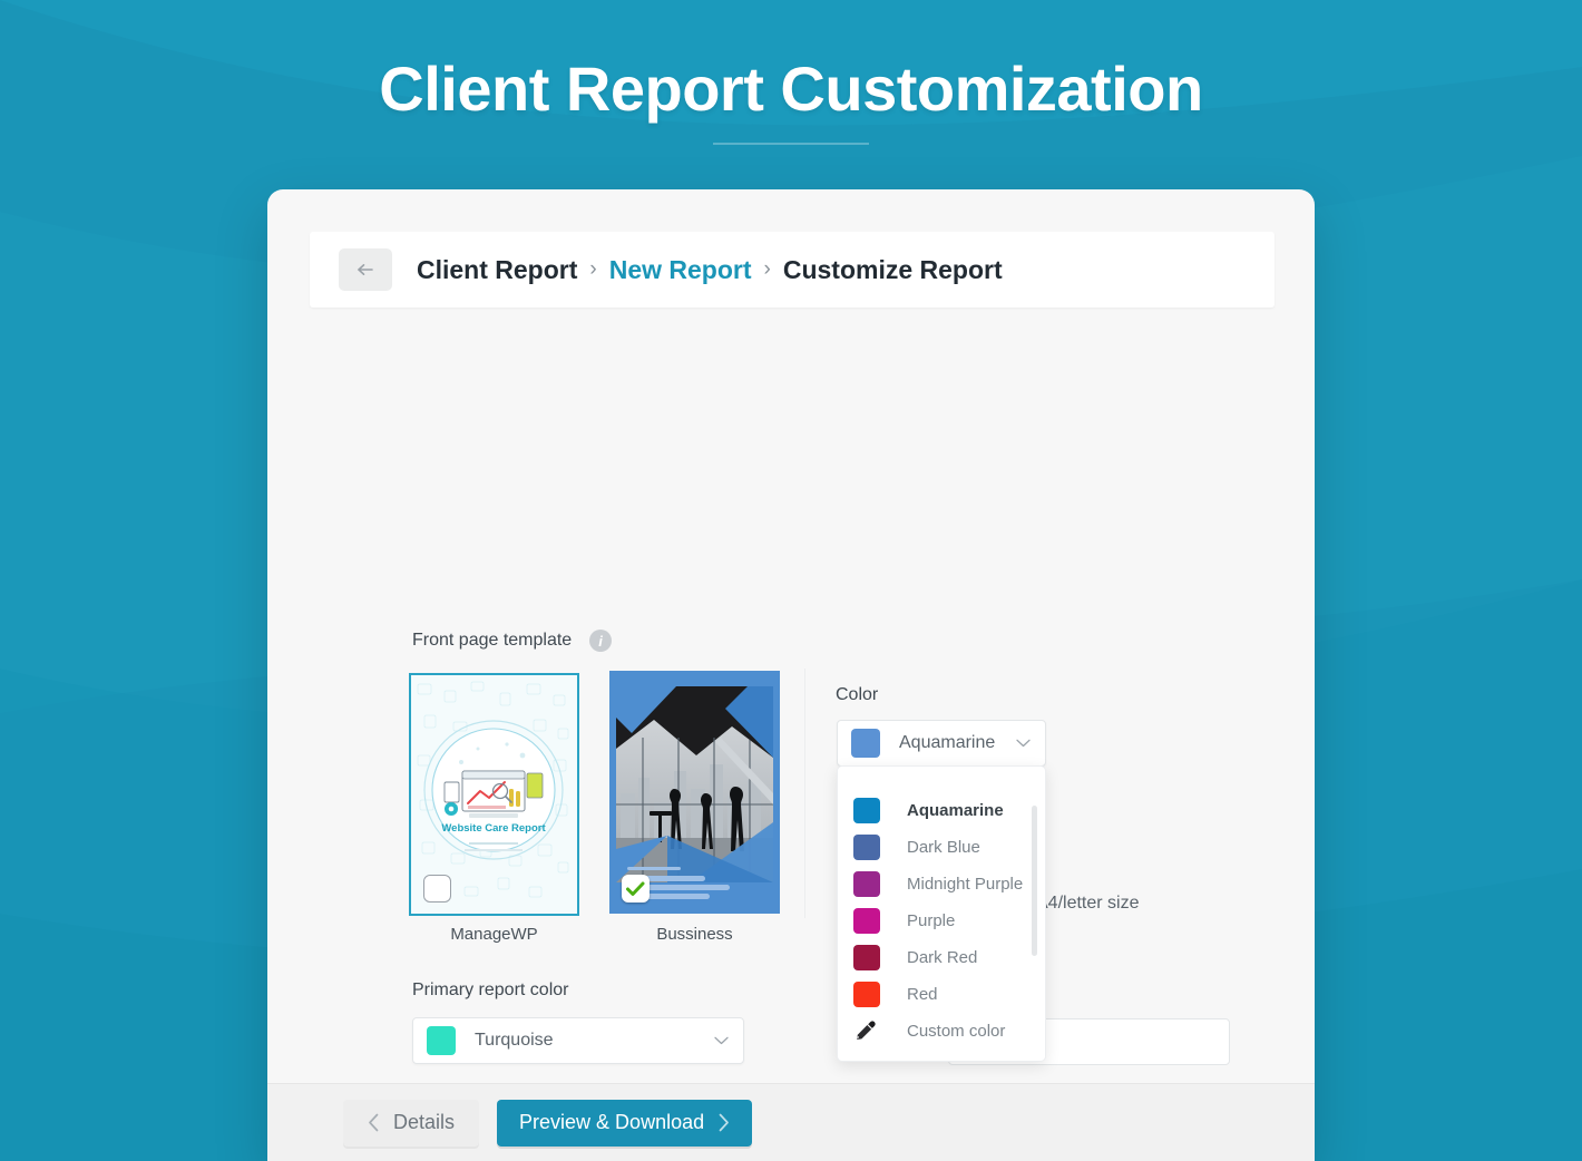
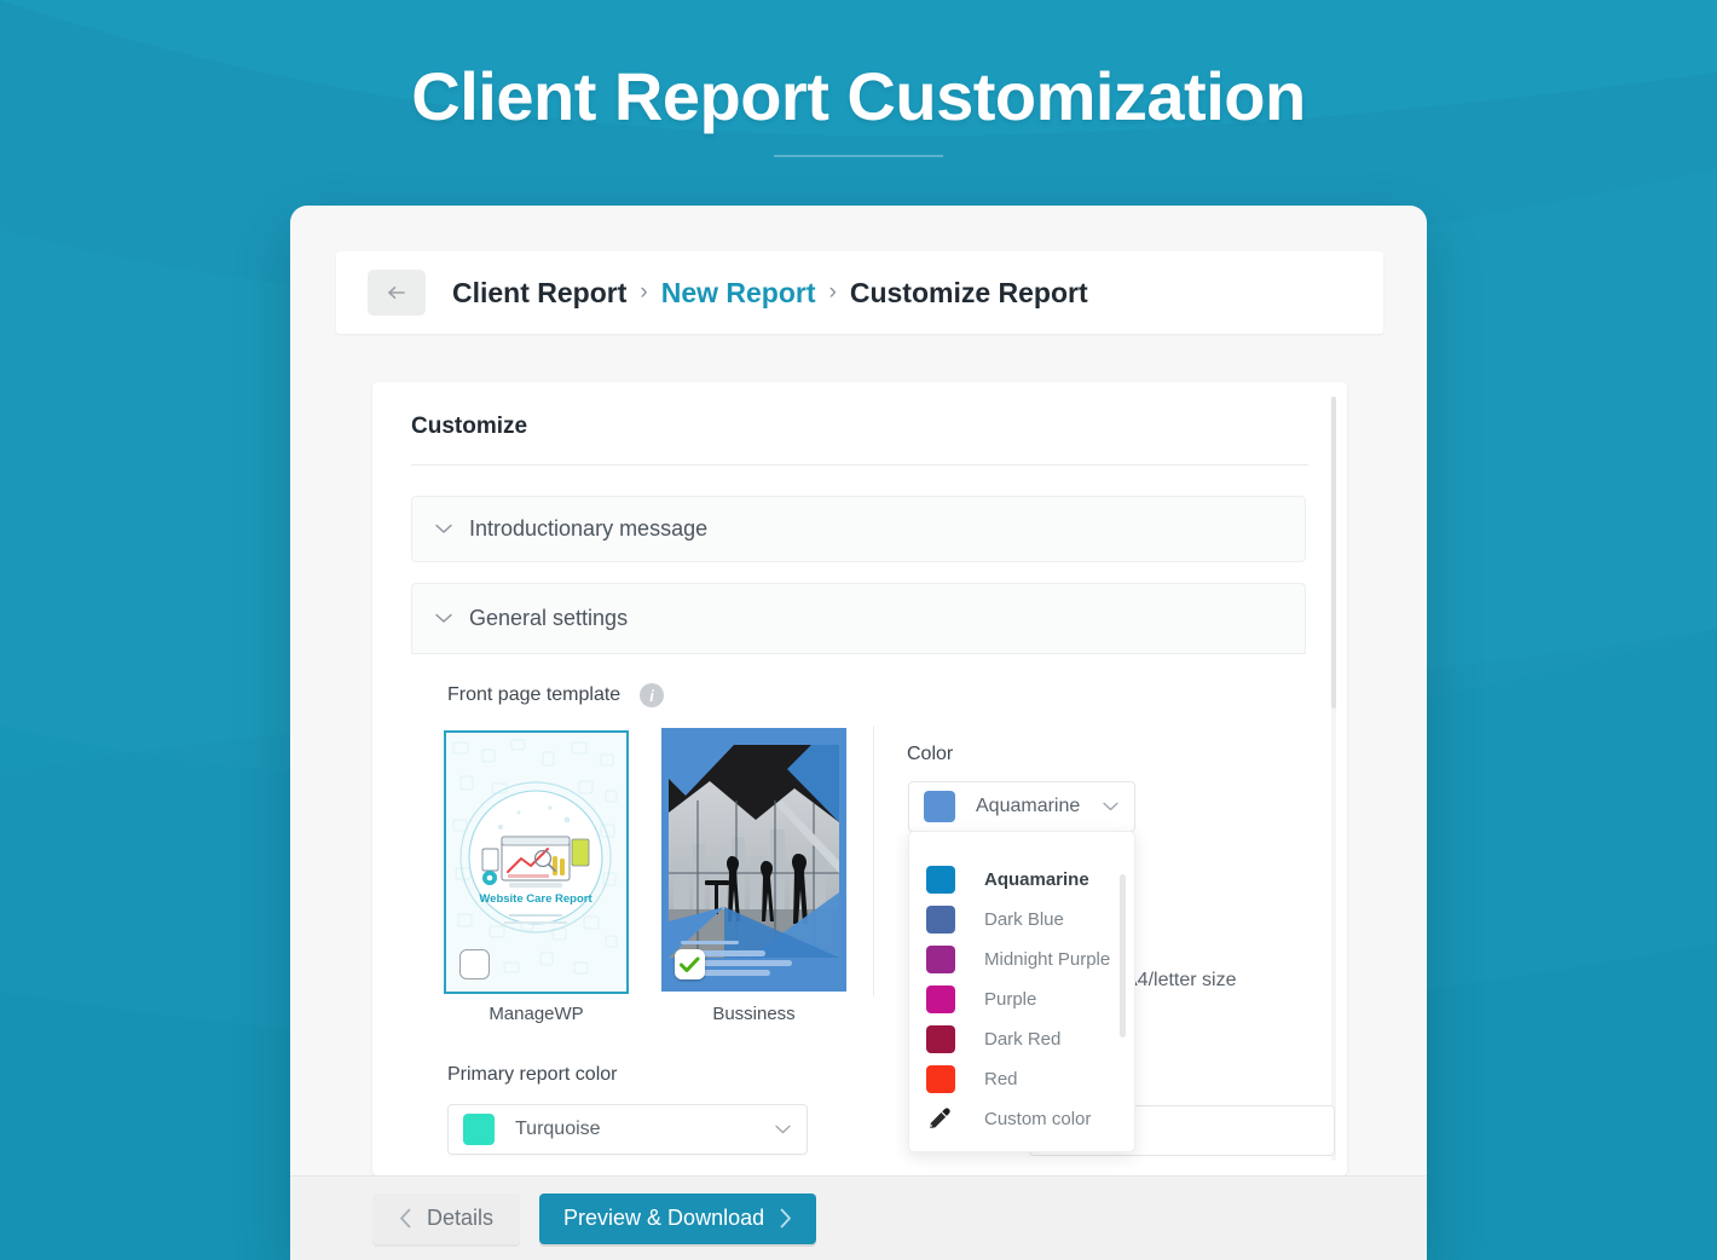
  Client Report Customization
  Client Report
  ›
  New Report
  ›
  Customize Report
+ Customize
+ Introductionary message
+ General settings
  Details
  Preview & Download
  Front page template
  i
  Website Care Report
  ManageWP
  Bussiness
  Color
  Aquamarine
  4/letter size
  Primary report color
  Turquoise
  Aquamarine
  Dark Blue
  Midnight Purple
  Purple
  Dark Red
  Red
  Custom color
